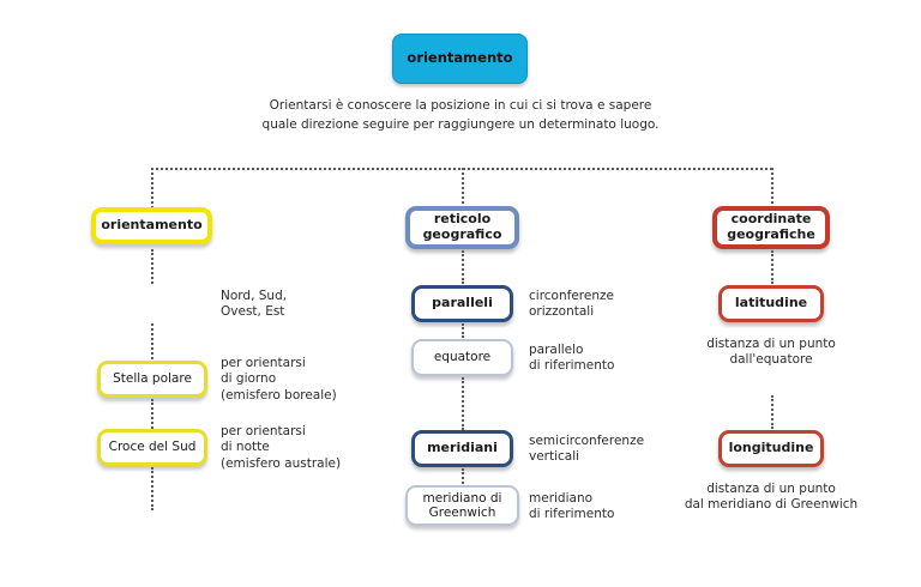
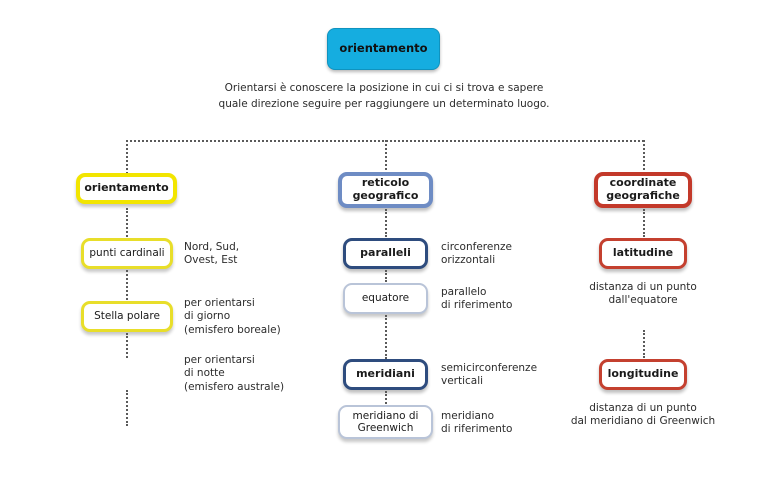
  orientamento
  Orientarsi è conoscere la posizione in cui ci si trova e sapere
  quale direzione seguire per raggiungere un determinato luogo.
  orientamento
+ punti cardinali
  Nord, Sud,
  Ovest, Est
  Stella polare
  per orientarsi
  di giorno
  (emisfero boreale)
- Croce del Sud
  per orientarsi
  di notte
  (emisfero australe)
  reticolo
  geografico
  paralleli
  circonferenze
  orizzontali
  equatore
  parallelo
  di riferimento
  meridiani
  semicirconferenze
  verticali
  meridiano di
  Greenwich
  meridiano
  di riferimento
  coordinate
  geografiche
  latitudine
  distanza di un punto
  dall'equatore
  longitudine
  distanza di un punto
  dal meridiano di Greenwich
